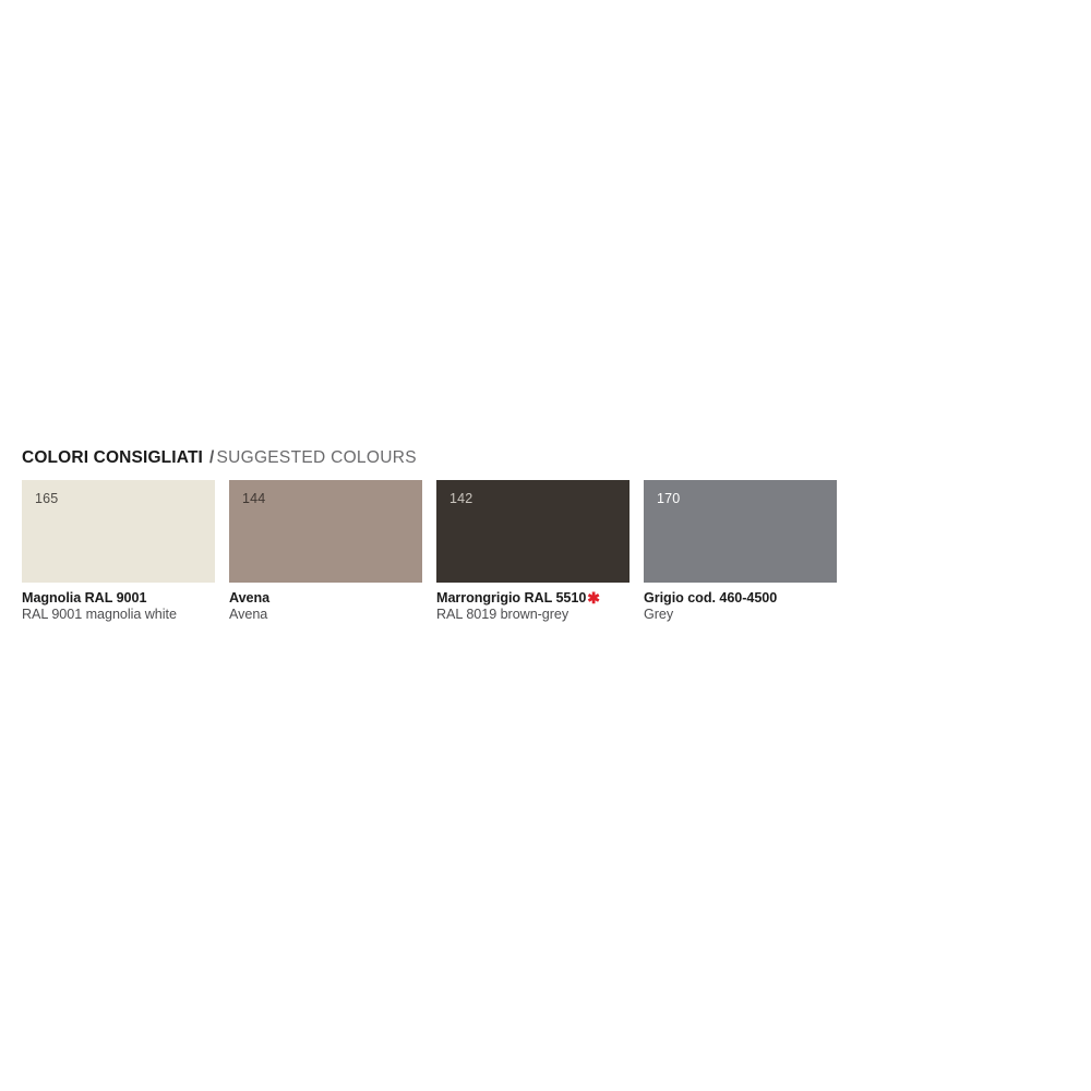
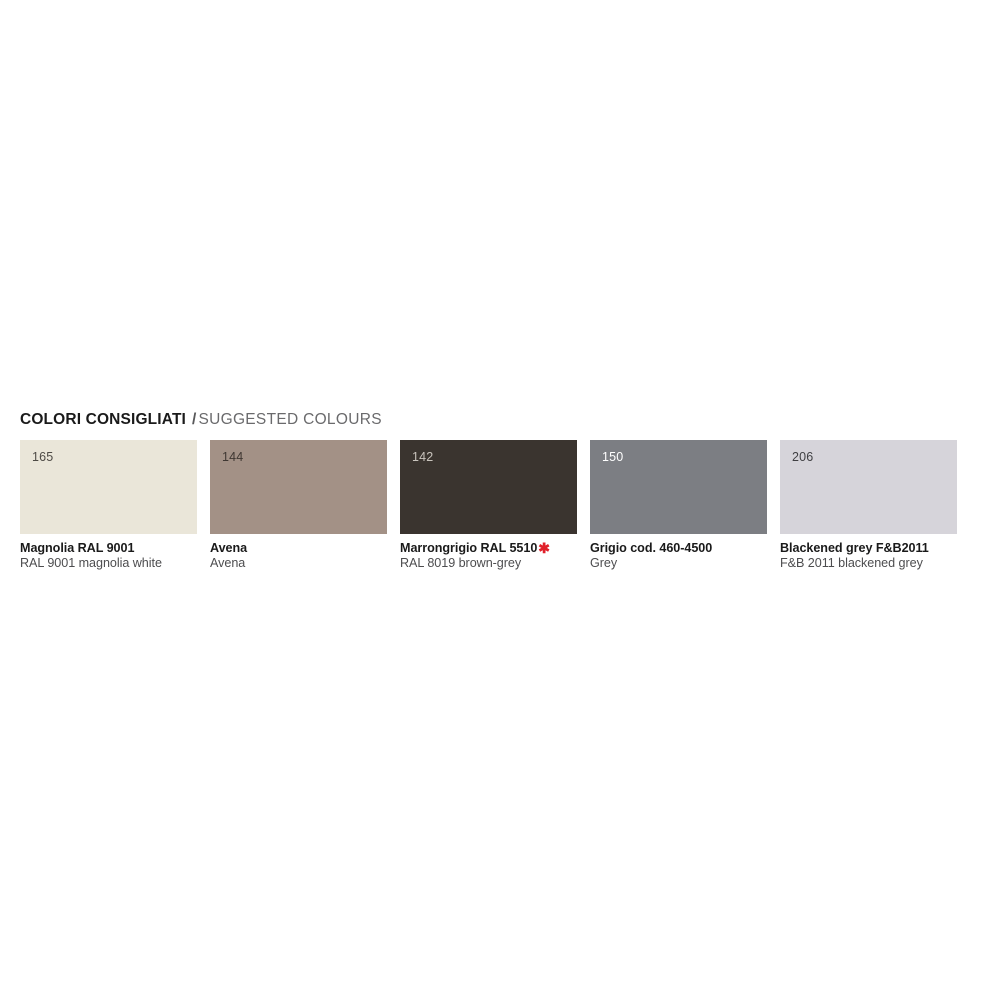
  COLORI CONSIGLIATI /SUGGESTED COLOURS
  165
  Magnolia RAL 9001
  RAL 9001 magnolia white
  144
  Avena
  Avena
  142
  Marrongrigio RAL 5510✱
  RAL 8019 brown-grey
- 170
+ 150
  Grigio cod. 460-4500
  Grey
+ 206
+ Blackened grey F&B2011
+ F&B 2011 blackened grey
